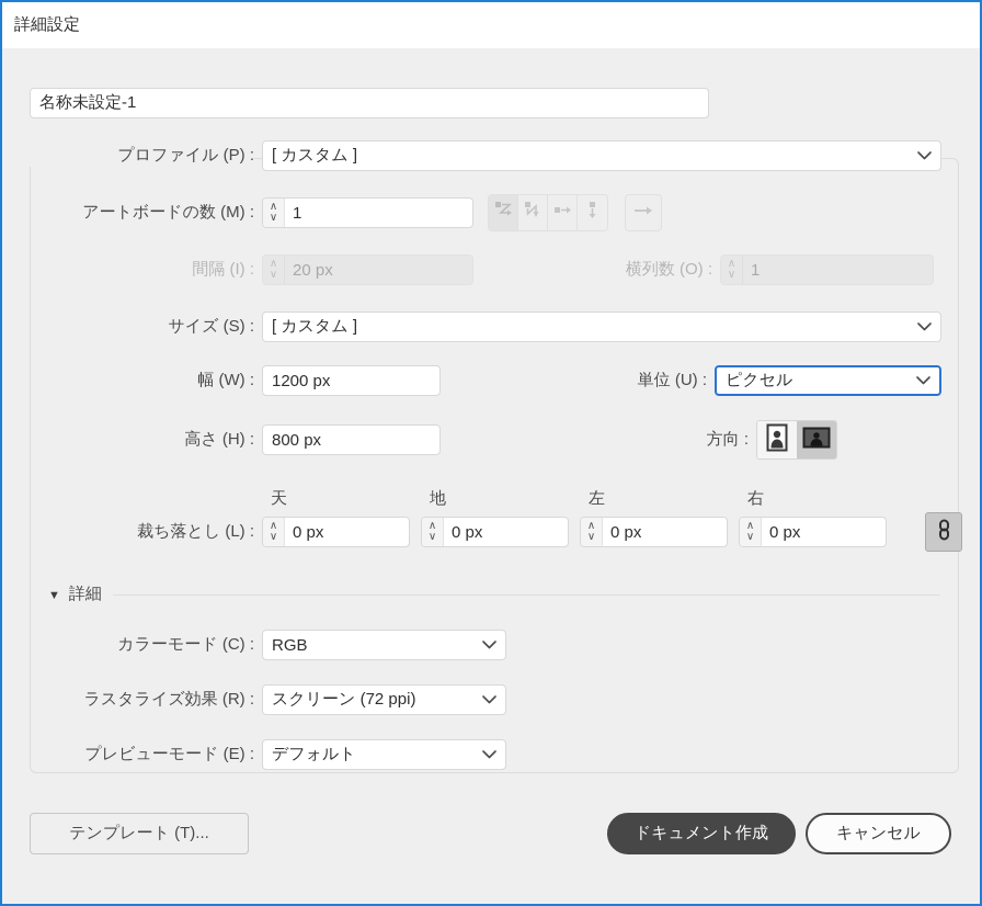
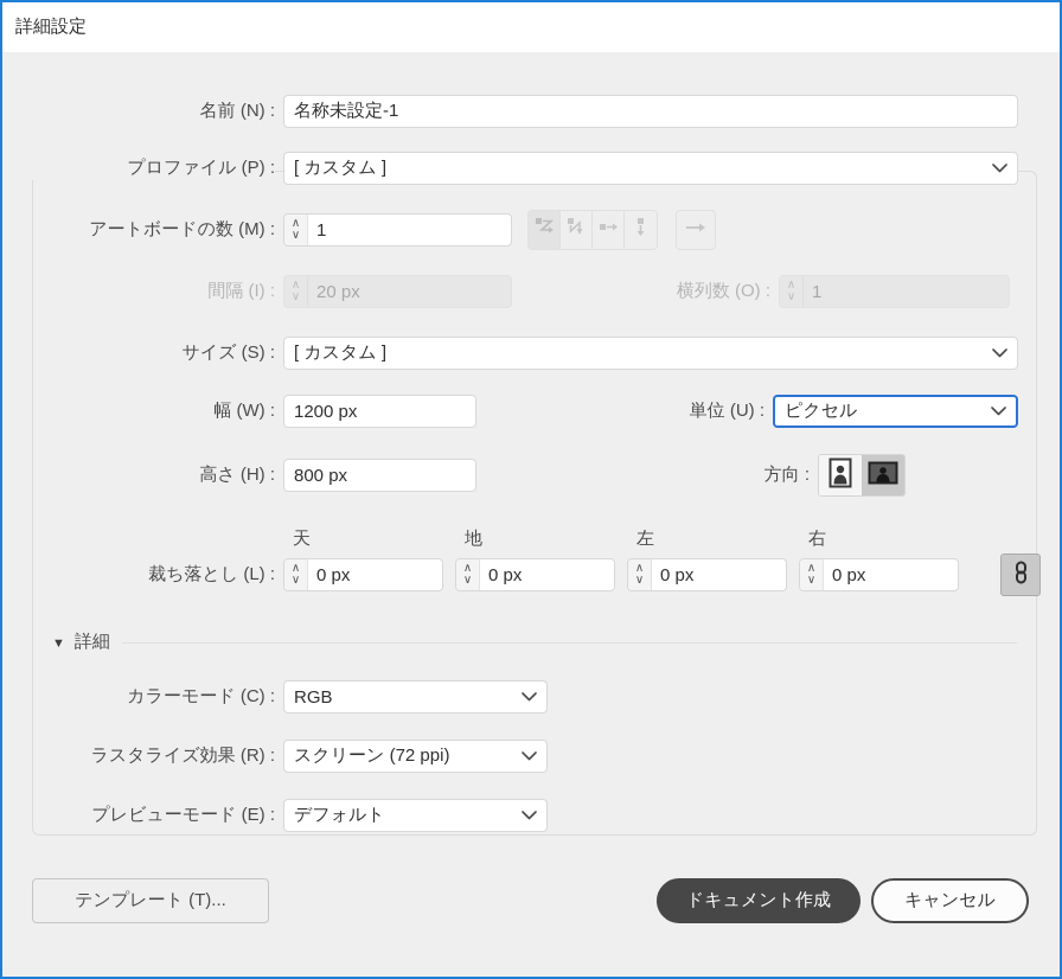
  詳細設定
+ 名前 (N) :
  名称未設定-1
  プロファイル (P) :
  [ カスタム ]
  アートボードの数 (M) :
  ∧
  ∨
  1
  間隔 (I) :
  ∧
  ∨
  20 px
  横列数 (O) :
  ∧
  ∨
  1
  サイズ (S) :
  [ カスタム ]
  幅 (W) :
  1200 px
  単位 (U) :
  ピクセル
  高さ (H) :
  800 px
  方向 :
  天
  地
  左
  右
  裁ち落とし (L) :
  ∧
  ∨
  0 px
  ∧
  ∨
  0 px
  ∧
  ∨
  0 px
  ∧
  ∨
  0 px
  ▼
  詳細
  カラーモード (C) :
  RGB
  ラスタライズ効果 (R) :
  スクリーン (72 ppi)
  プレビューモード (E) :
  デフォルト
  テンプレート (T)...
  ドキュメント作成
  キャンセル
